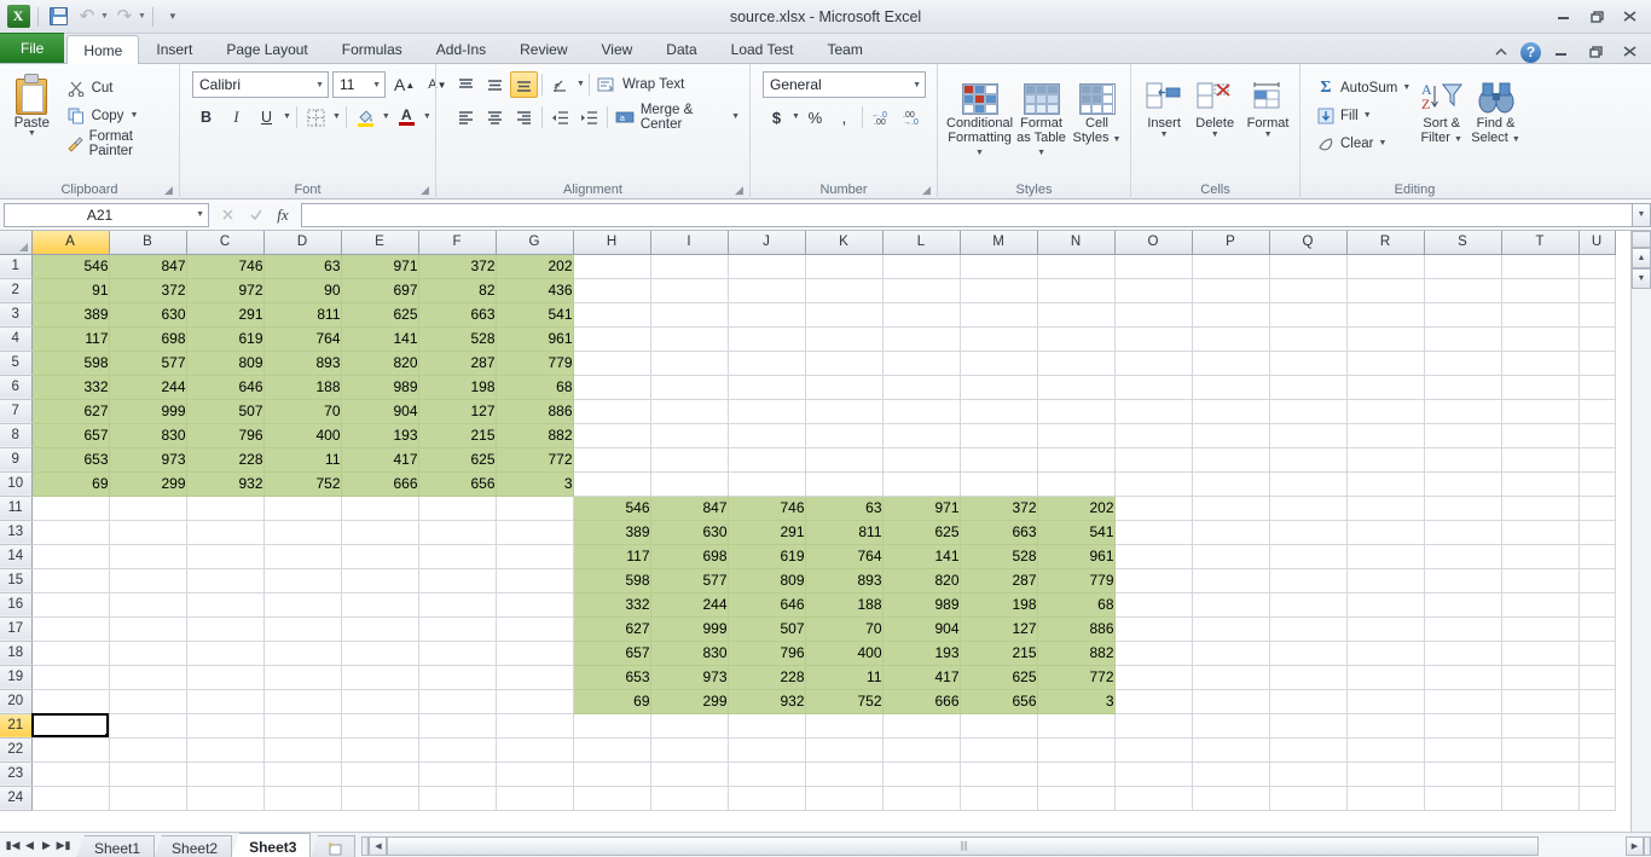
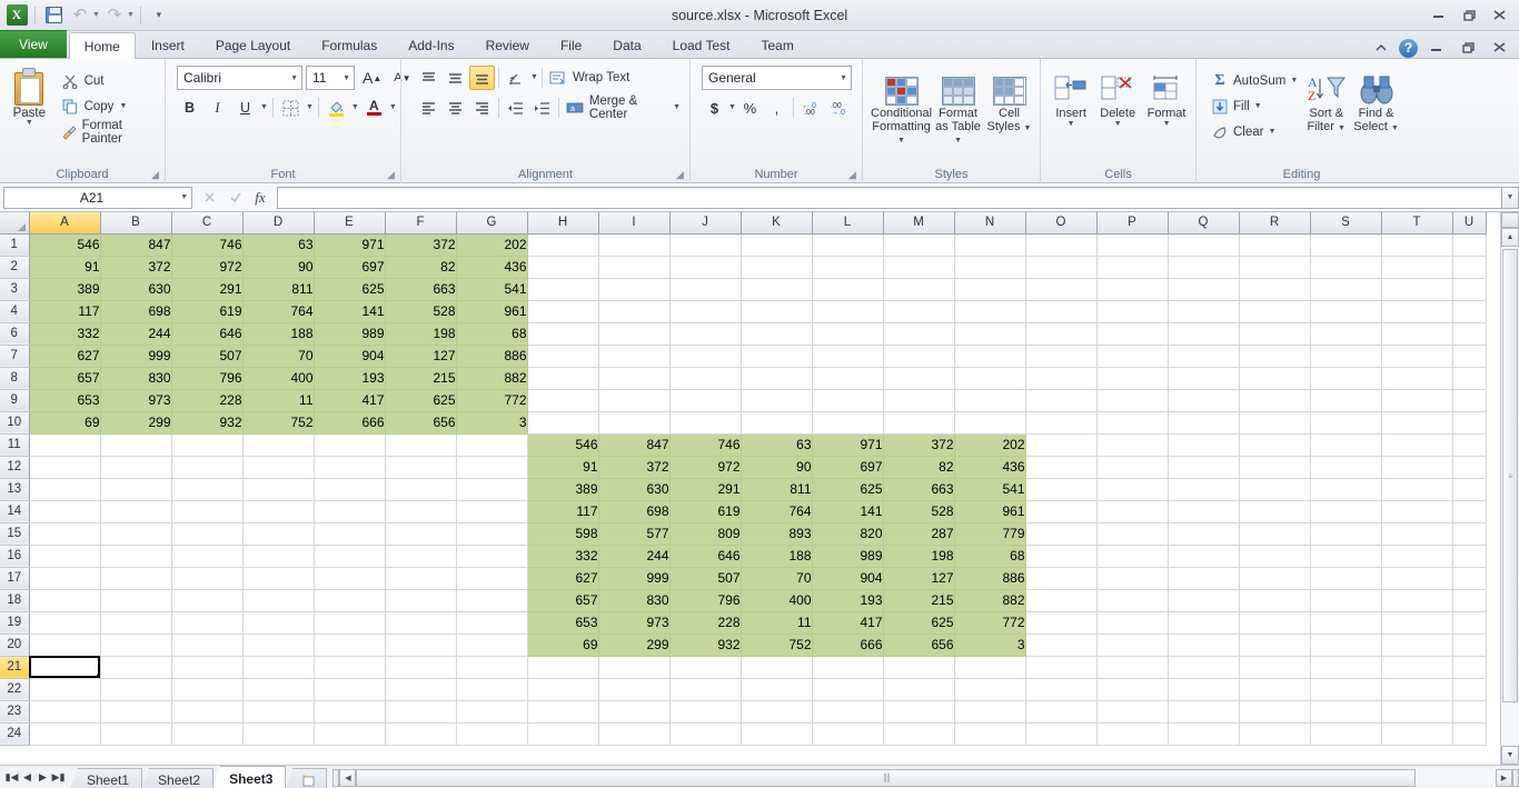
  X
  ↶
  ↷
  ▾
  source.xlsx - Microsoft Excel
- File
+ View
  Home
  Insert
  Page Layout
  Formulas
  Add-Ins
  Review
- View
+ File
  Data
  Load Test
  Team
  ?
  Paste
  Cut
  Copy
  Format Painter
  Clipboard
  ◢
  Calibri
  11
  A
  ▲
  A
  ▼
  B
  I
  U
  A
  Font
  ◢
  Wrap Text
  Merge & Center
  Alignment
  ◢
  General
  $
  %
  ,
  Number
  ◢
  Conditional Formatting
  Format as Table
  Cell Styles
  Styles
  Insert
  Delete
  Format
  Cells
  Σ
  AutoSum
  Fill
  Clear
  A
  Z
  Sort & Filter
  Find & Select
  Editing
  A21
  fx
  	A	B	C	D	E	F	G	H	I	J	K	L	M	N	O	P	Q	R	S	T	U
  1	546	847	746	63	971	372	202
  2	91	372	972	90	697	82	436
  3	389	630	291	811	625	663	541
  4	117	698	619	764	141	528	961
- 5	598	577	809	893	820	287	779
  6	332	244	646	188	989	198	68
  7	627	999	507	70	904	127	886
  8	657	830	796	400	193	215	882
  9	653	973	228	11	417	625	772
  10	69	299	932	752	666	656	3
  11								546	847	746	63	971	372	202
+ 12								91	372	972	90	697	82	436
  13								389	630	291	811	625	663	541
  14								117	698	619	764	141	528	961
  15								598	577	809	893	820	287	779
  16								332	244	646	188	989	198	68
  17								627	999	507	70	904	127	886
  18								657	830	796	400	193	215	882
  19								653	973	228	11	417	625	772
  20								69	299	932	752	666	656	3
  21
  22
  23
  24
+ ≡
  ▮◀
  ◀
  ▶
  ▶▮
  Sheet1
  Sheet2
  Sheet3
  ∥∥
